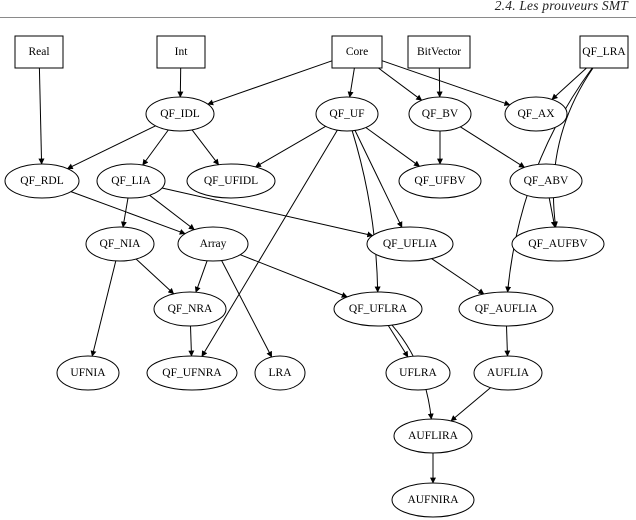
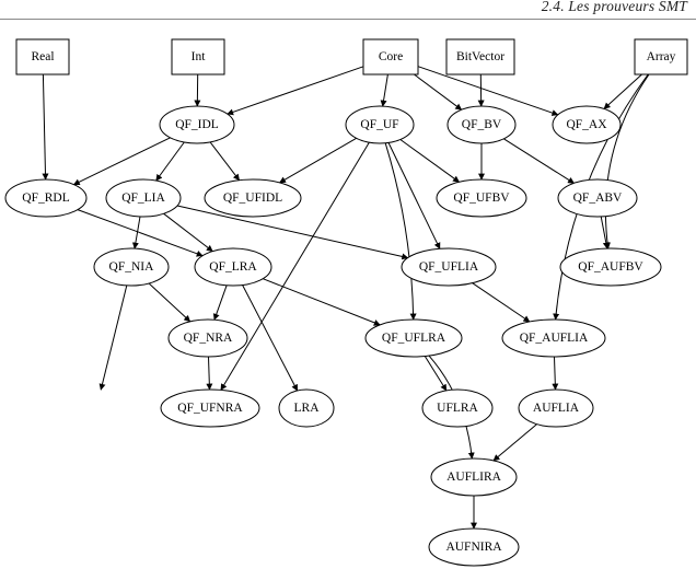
  2.4. Les prouveurs SMT
  Real
  Int
  Core
  BitVector
- QF_LRA
+ Array
  QF_IDL
  QF_UF
  QF_BV
  QF_AX
  QF_RDL
  QF_LIA
  QF_UFIDL
  QF_UFBV
  QF_ABV
  QF_NIA
- Array
+ QF_LRA
  QF_UFLIA
  QF_AUFBV
  QF_NRA
  QF_UFLRA
  QF_AUFLIA
- UFNIA
  QF_UFNRA
  LRA
  UFLRA
  AUFLIA
  AUFLIRA
  AUFNIRA
